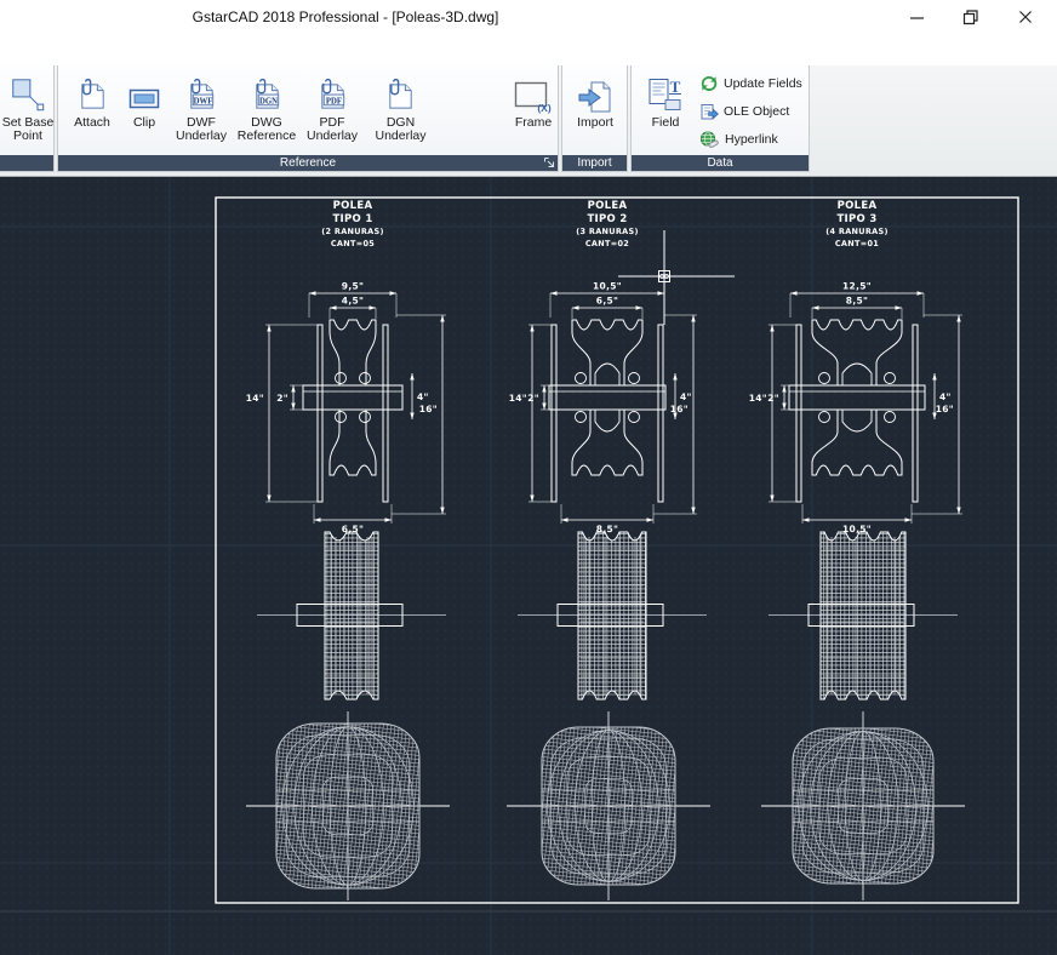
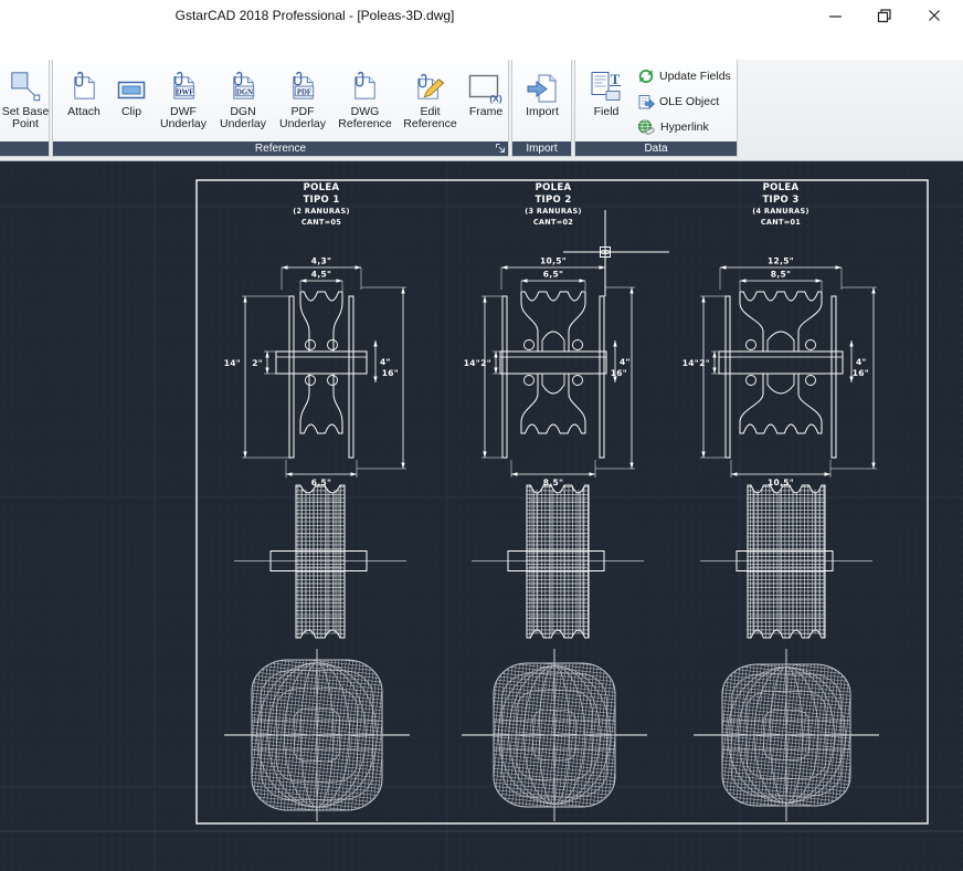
  GstarCAD 2018 Professional - [Poleas-3D.dwg]
  Set Base Point
  Attach
  Clip
  DWF Underlay
- DWG Reference
+ DGN Underlay
  PDF Underlay
- DGN Underlay
+ DWG Reference
+ Edit Reference
  (X)
  Frame
  Reference
  Import
  Import
  T
  Field
  Update Fields
  OLE Object
  Hyperlink
  Data
  POLEA
  TIPO 1
  (2 RANURAS)
  CANT=05
- 9,5"
+ 4,3"
  4,5"
  6,5"
  14"
  2"
  4"
  16"
  POLEA
  TIPO 2
  (3 RANURAS)
  CANT=02
  10,5"
  6,5"
  8,5"
  14"
  2"
  4"
  16"
  POLEA
  TIPO 3
  (4 RANURAS)
  CANT=01
  12,5"
  8,5"
  10,5"
  14"
  2"
  4"
  16"
